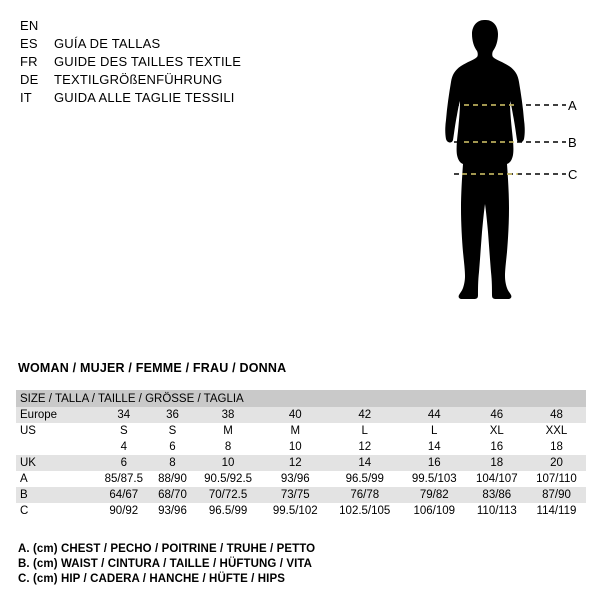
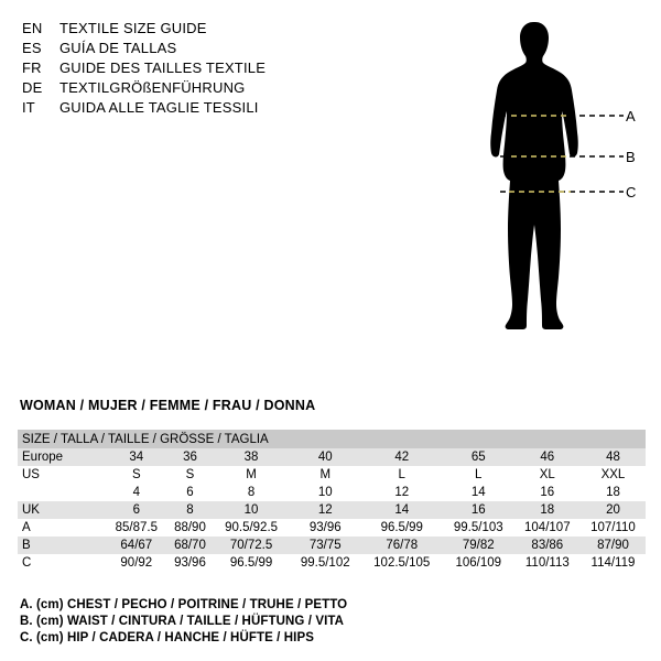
  EN
+ TEXTILE SIZE GUIDE
  ES
  GUÍA DE TALLAS
  FR
  GUIDE DES TAILLES TEXTILE
  DE
  TEXTILGRÖßENFÜHRUNG
  IT
  GUIDA ALLE TAGLIE TESSILI
  A
  B
  C
  WOMAN / MUJER / FEMME / FRAU / DONNA
  SIZE / TALLA / TAILLE / GRÖSSE / TAGLIA
- Europe	34	36	38	40	42	44	46	48
+ Europe	34	36	38	40	42	65	46	48
  US	S	S	M	M	L	L	XL	XXL
  	4	6	8	10	12	14	16	18
  UK	6	8	10	12	14	16	18	20
  A	85/87.5	88/90	90.5/92.5	93/96	96.5/99	99.5/103	104/107	107/110
  B	64/67	68/70	70/72.5	73/75	76/78	79/82	83/86	87/90
  C	90/92	93/96	96.5/99	99.5/102	102.5/105	106/109	110/113	114/119
  A. (cm) CHEST / PECHO / POITRINE / TRUHE / PETTO
  B. (cm) WAIST / CINTURA / TAILLE / HÜFTUNG / VITA
  C. (cm) HIP / CADERA / HANCHE / HÜFTE / HIPS
